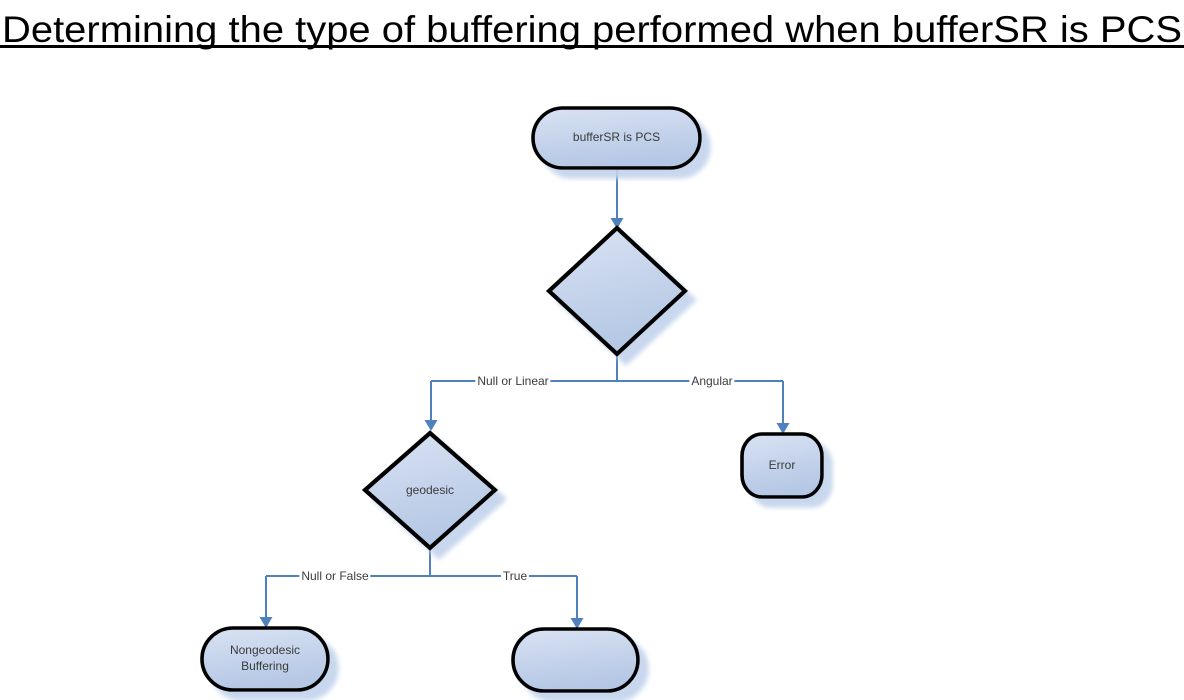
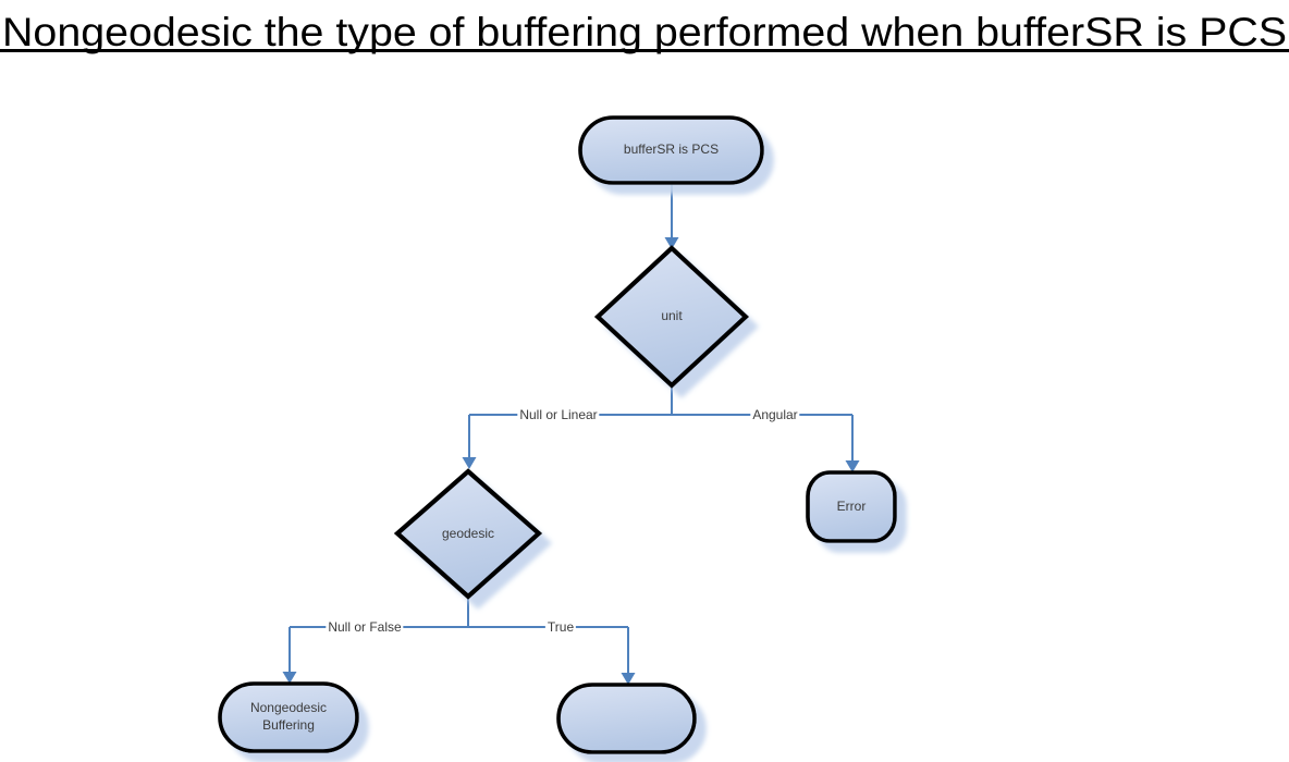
- Determining the type of buffering performed when bufferSR is PCS
+ Nongeodesic the type of buffering performed when bufferSR is PCS
  bufferSR is PCS
+ unit
  geodesic
  Error
  Nongeodesic Buffering
  Null or Linear
  Angular
  Null or False
  True
